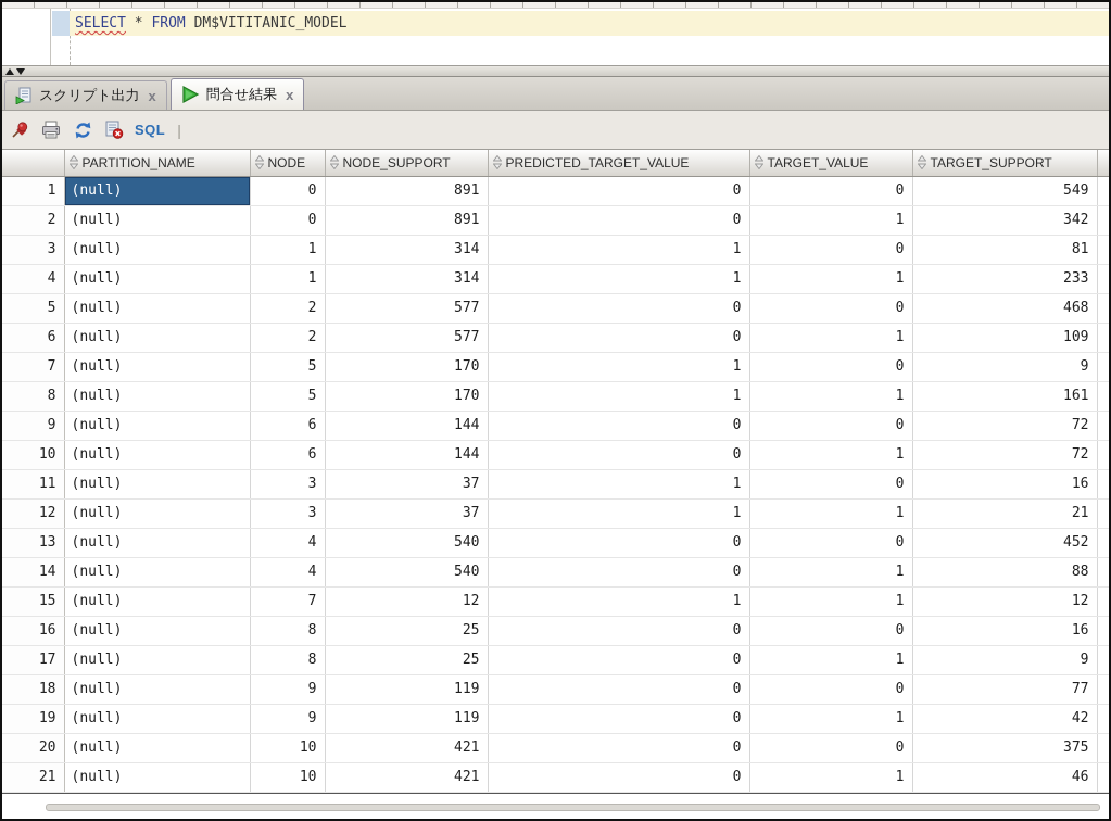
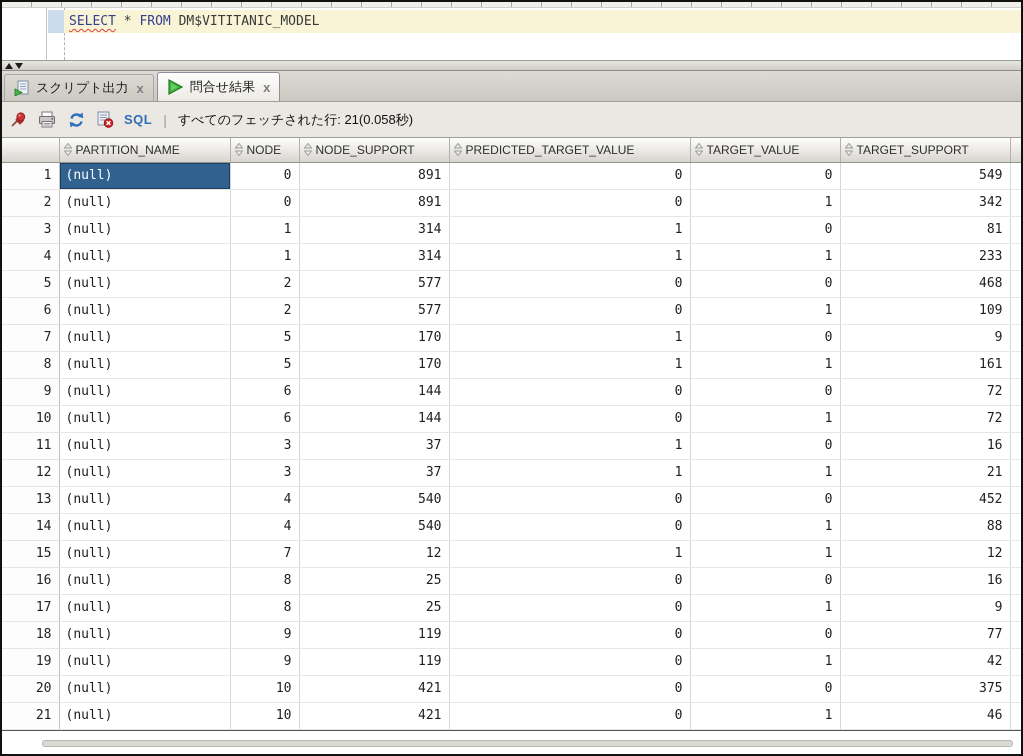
  SELECT * FROM DM$VITITANIC_MODEL
  スクリプト出力
  x
  問合せ結果
  x
  SQL
  |
+ すべてのフェッチされた行: 21(0.058秒)
  	PARTITION_NAME	NODE	NODE_SUPPORT	PREDICTED_TARGET_VALUE	TARGET_VALUE	TARGET_SUPPORT
  1	(null)	0	891	0	0	549
  2	(null)	0	891	0	1	342
  3	(null)	1	314	1	0	81
  4	(null)	1	314	1	1	233
  5	(null)	2	577	0	0	468
  6	(null)	2	577	0	1	109
  7	(null)	5	170	1	0	9
  8	(null)	5	170	1	1	161
  9	(null)	6	144	0	0	72
  10	(null)	6	144	0	1	72
  11	(null)	3	37	1	0	16
  12	(null)	3	37	1	1	21
  13	(null)	4	540	0	0	452
  14	(null)	4	540	0	1	88
  15	(null)	7	12	1	1	12
  16	(null)	8	25	0	0	16
  17	(null)	8	25	0	1	9
  18	(null)	9	119	0	0	77
  19	(null)	9	119	0	1	42
  20	(null)	10	421	0	0	375
  21	(null)	10	421	0	1	46
